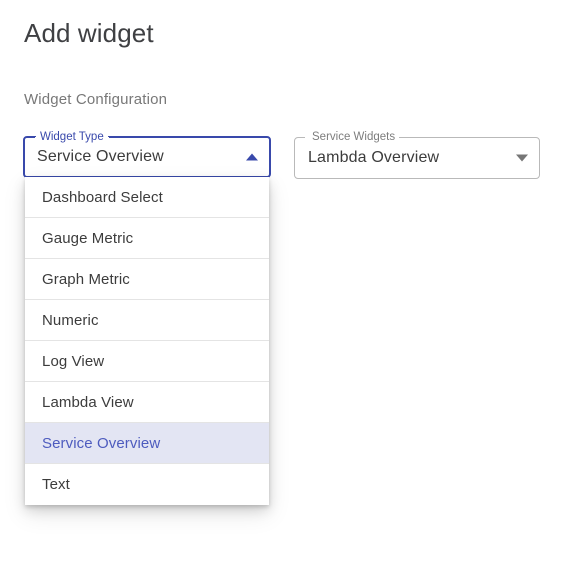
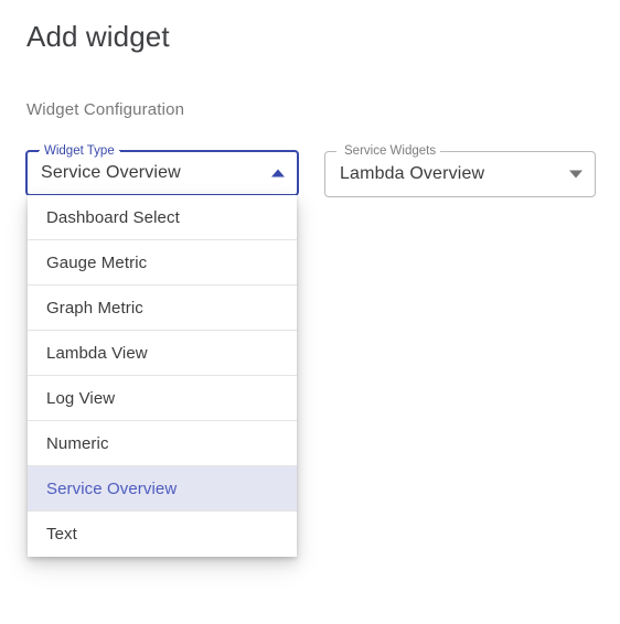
  Add widget
  Widget Configuration
  Widget Type
  Service Overview
  Service Widgets
  Lambda Overview
  Dashboard Select
  Gauge Metric
  Graph Metric
- Numeric
+ Lambda View
  Log View
- Lambda View
+ Numeric
  Service Overview
  Text
